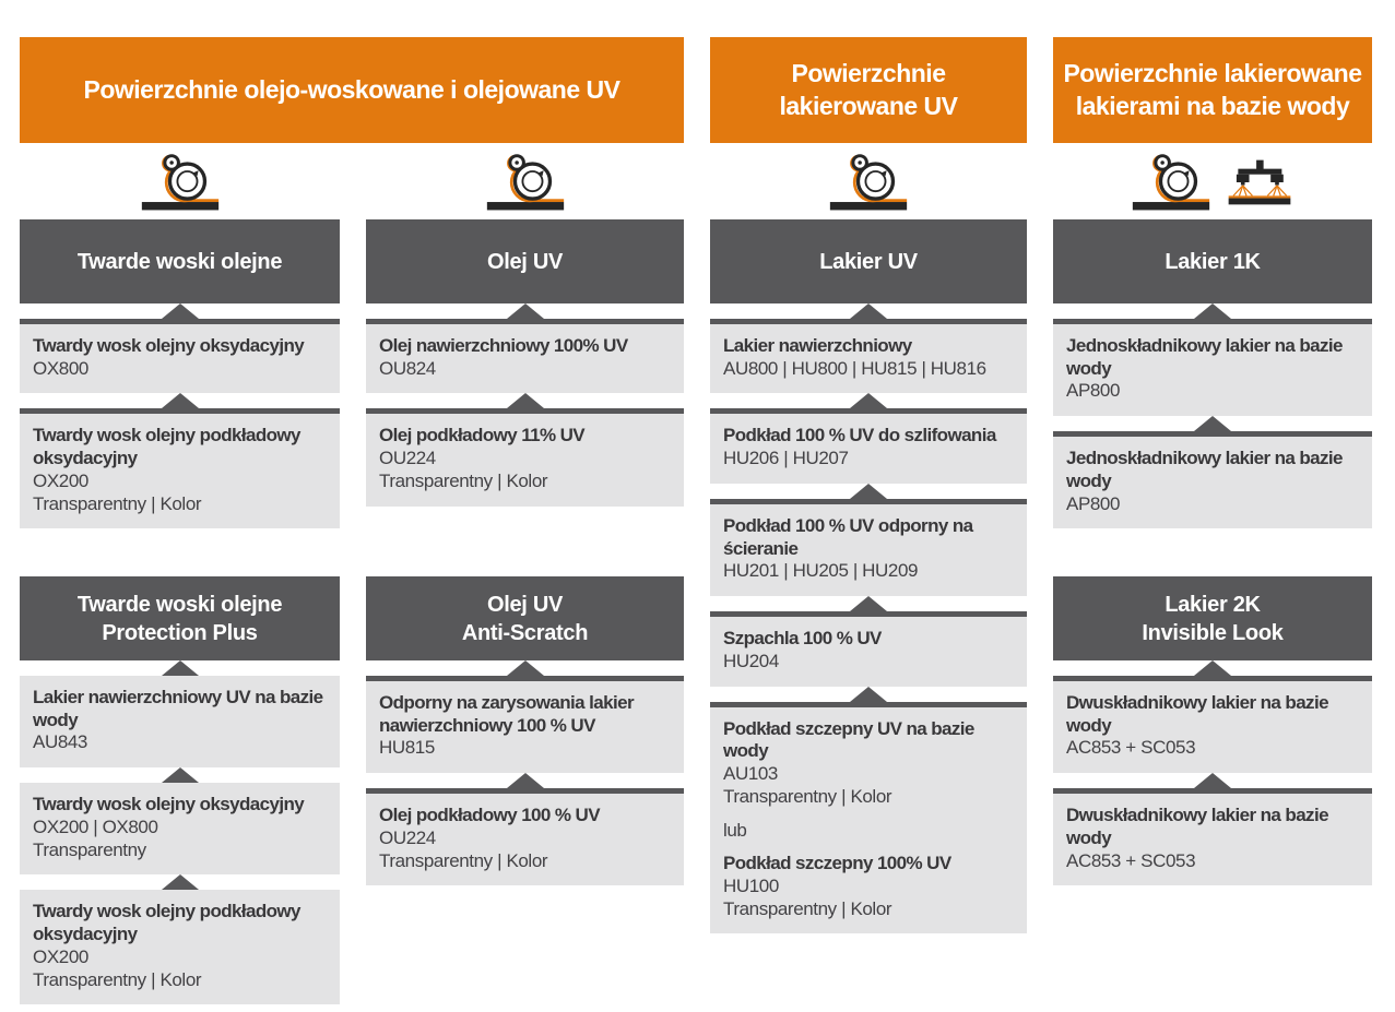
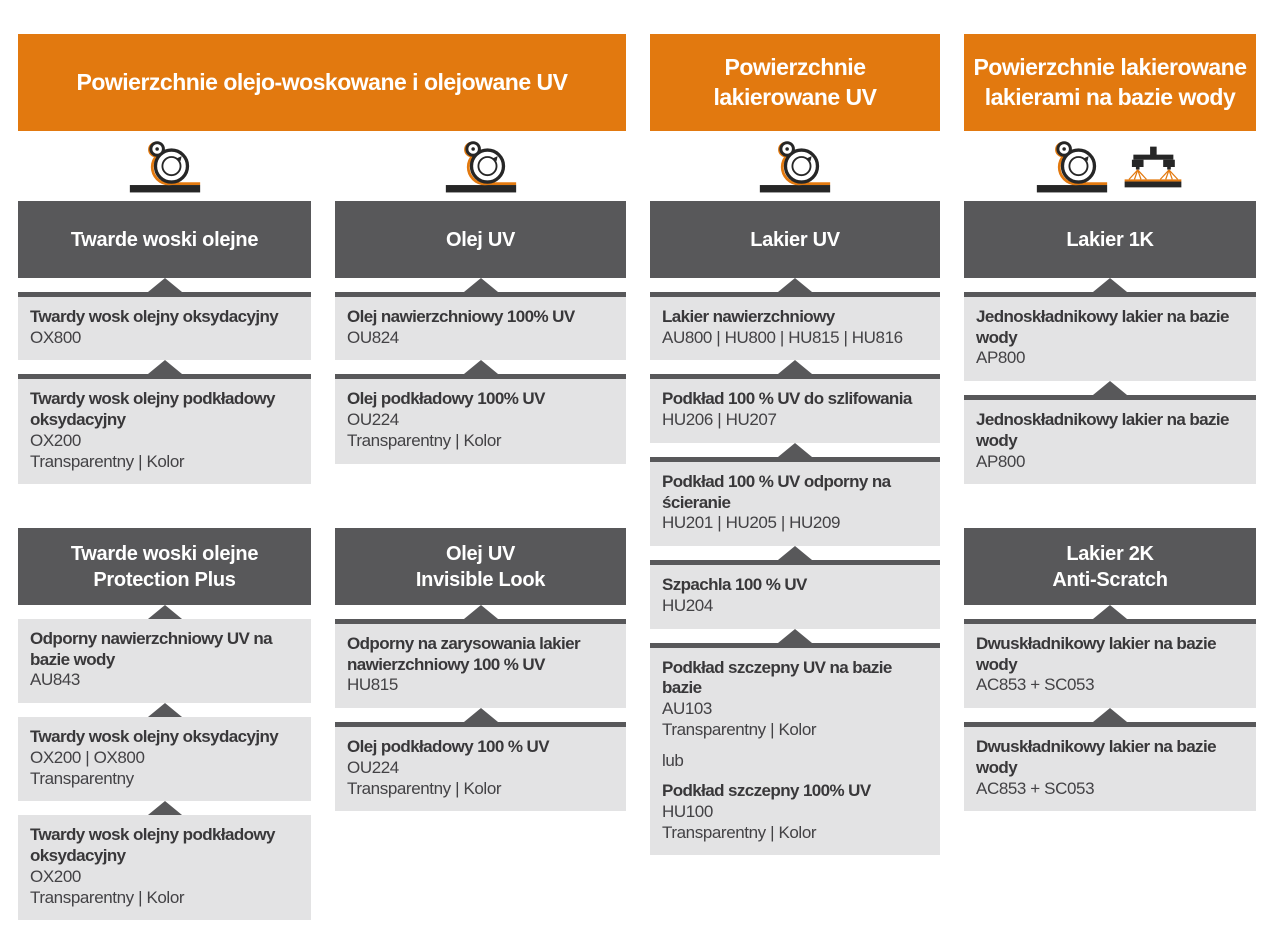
  Powierzchnie olejo-woskowane i olejowane UV
  Powierzchnie
  lakierowane UV
  Powierzchnie lakierowane
  lakierami na bazie wody
  Twarde woski olejne
  Twardy wosk olejny oksydacyjny
  OX800
  Twardy wosk olejny podkładowy oksydacyjny
  OX200
  Transparentny | Kolor
  Twarde woski olejne
  Protection Plus
- Lakier nawierzchniowy UV na bazie wody
+ Odporny nawierzchniowy UV na bazie wody
  AU843
  Twardy wosk olejny oksydacyjny
  OX200 | OX800
  Transparentny
  Twardy wosk olejny podkładowy oksydacyjny
  OX200
  Transparentny | Kolor
  Olej UV
  Olej nawierzchniowy 100% UV
  OU824
- Olej podkładowy 11% UV
+ Olej podkładowy 100% UV
  OU224
  Transparentny | Kolor
  Olej UV
- Anti-Scratch
+ Invisible Look
  Odporny na zarysowania lakier nawierzchniowy 100 % UV
  HU815
  Olej podkładowy 100 % UV
  OU224
  Transparentny | Kolor
  Lakier UV
  Lakier nawierzchniowy
  AU800 | HU800 | HU815 | HU816
  Podkład 100 % UV do szlifowania
  HU206 | HU207
  Podkład 100 % UV odporny na ścieranie
  HU201 | HU205 | HU209
  Szpachla 100 % UV
  HU204
- Podkład szczepny UV na bazie wody
+ Podkład szczepny UV na bazie bazie
  AU103
  Transparentny | Kolor
  lub
  Podkład szczepny 100% UV
  HU100
  Transparentny | Kolor
  Lakier 1K
  Jednoskładnikowy lakier na bazie wody
  AP800
  Jednoskładnikowy lakier na bazie wody
  AP800
  Lakier 2K
- Invisible Look
+ Anti-Scratch
  Dwuskładnikowy lakier na bazie wody
  AC853 + SC053
  Dwuskładnikowy lakier na bazie wody
  AC853 + SC053
